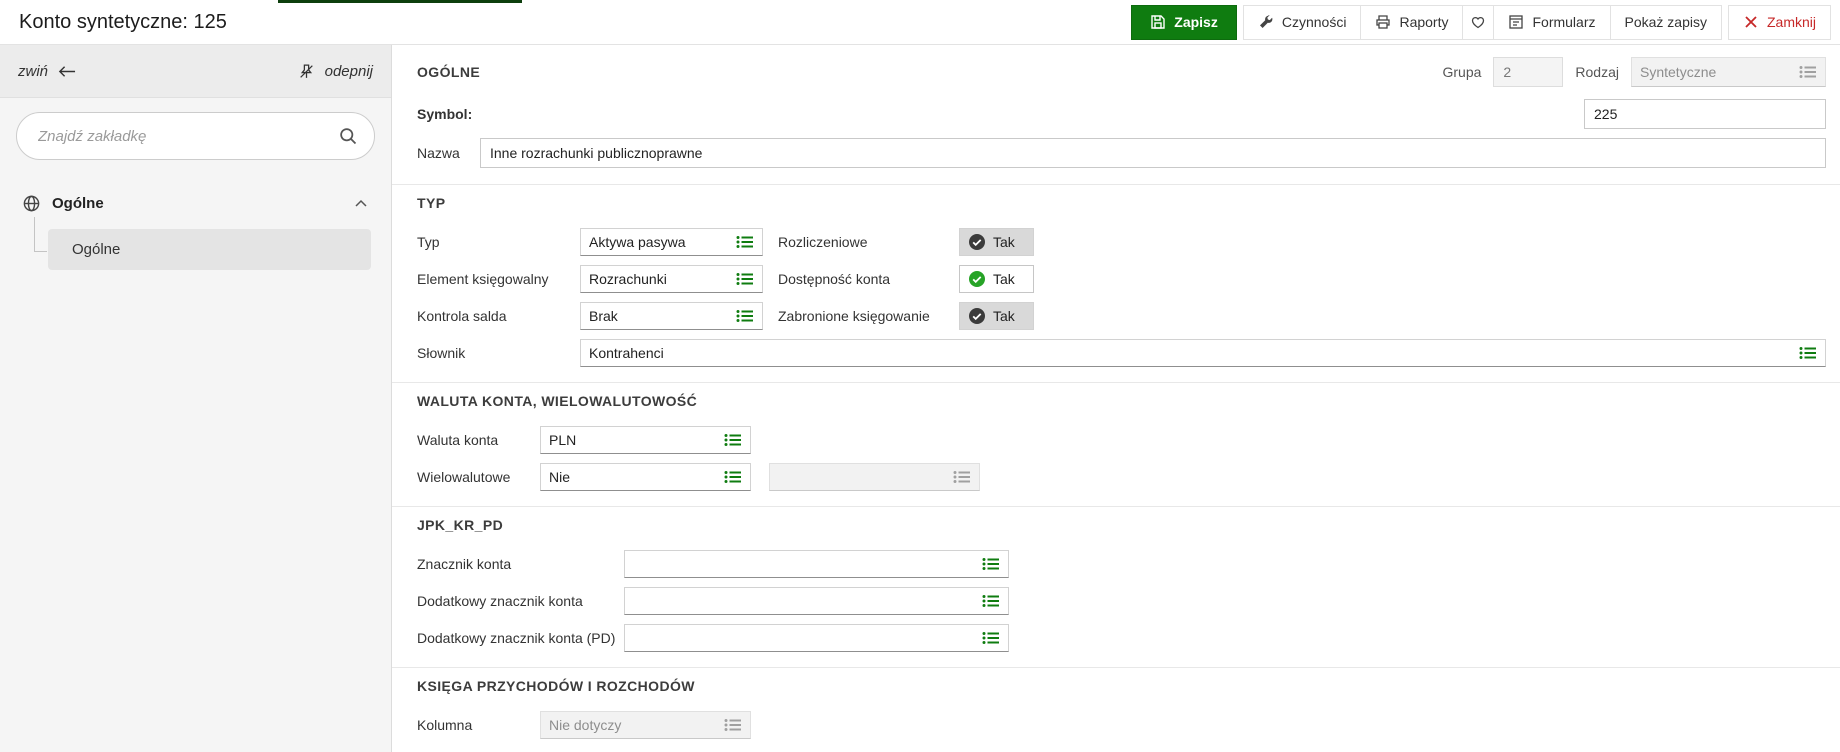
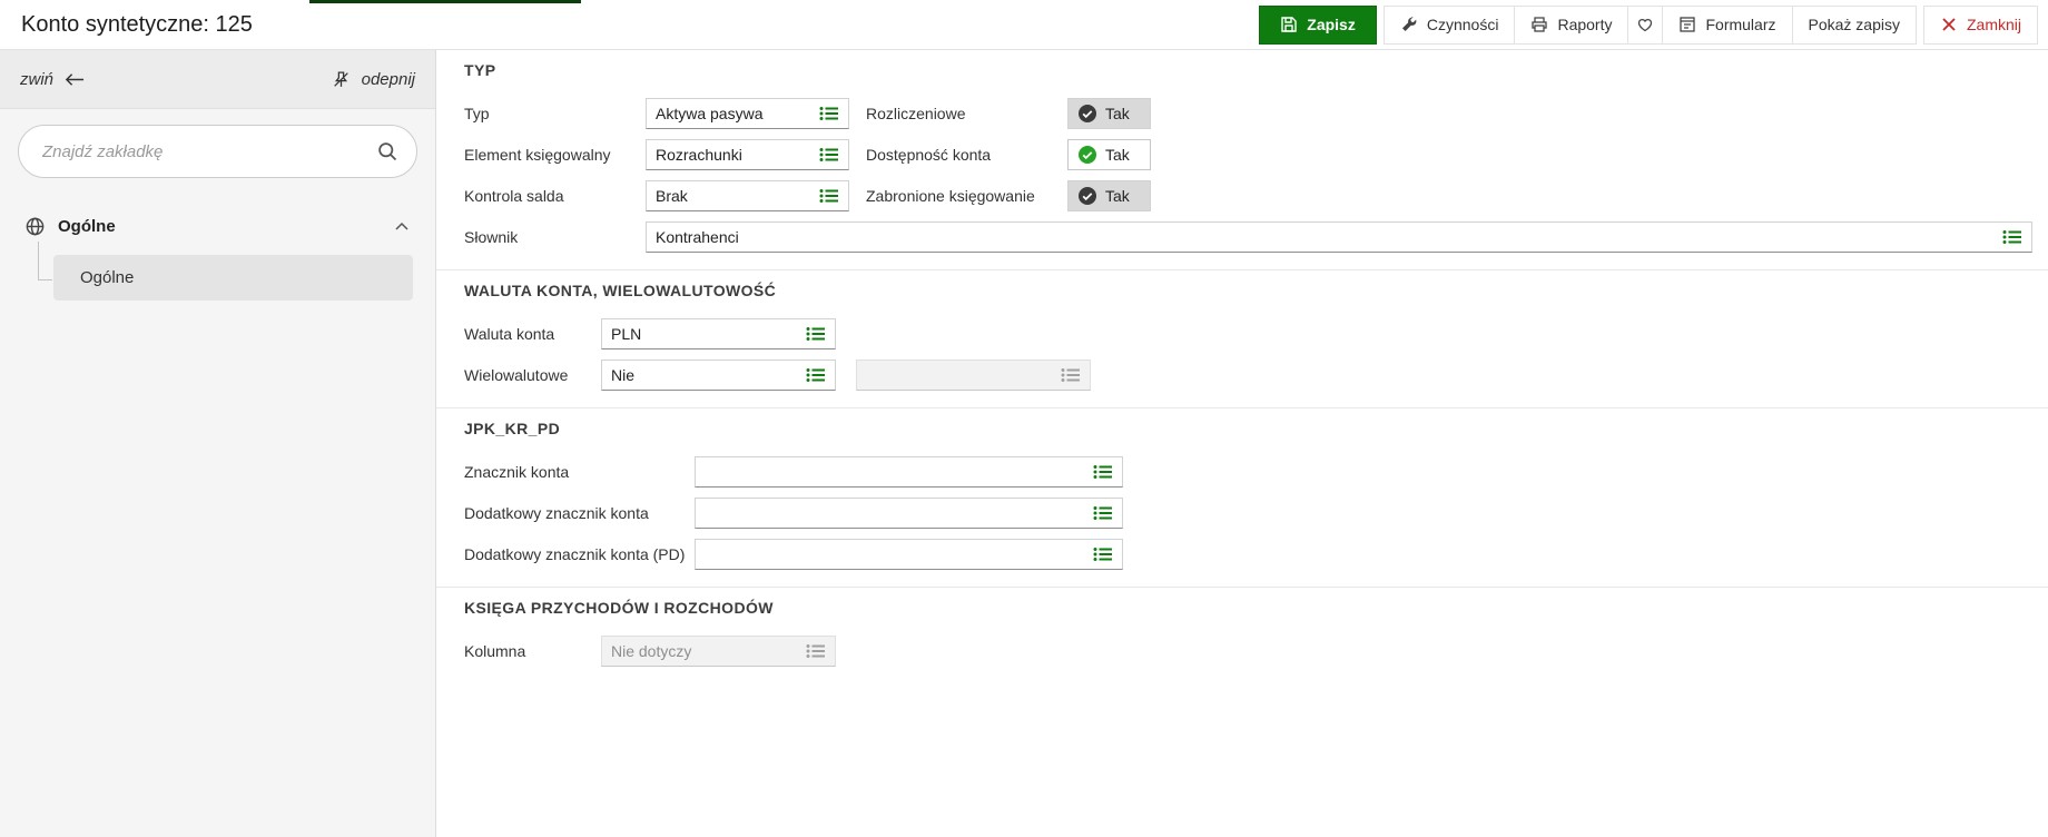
  Konto syntetyczne: 125
  Zapisz
  Czynności
  Raporty
  Formularz
  Pokaż zapisy
  Zamknij
  zwiń
  odepnij
  Znajdź zakładkę
  Ogólne
  Ogólne
- OGÓLNE
- Grupa
- 2
- Rodzaj
- Syntetyczne
- Symbol:
- 225
- Nazwa
- Inne rozrachunki publicznoprawne
  TYP
  Typ
  Aktywa pasywa
  Rozliczeniowe
  Tak
  Element księgowalny
  Rozrachunki
  Dostępność konta
  Tak
  Kontrola salda
  Brak
  Zabronione księgowanie
  Tak
  Słownik
  Kontrahenci
  WALUTA KONTA, WIELOWALUTOWOŚĆ
  Waluta konta
  PLN
  Wielowalutowe
  Nie
  JPK_KR_PD
  Znacznik konta
  Dodatkowy znacznik konta
  Dodatkowy znacznik konta (PD)
  KSIĘGA PRZYCHODÓW I ROZCHODÓW
  Kolumna
  Nie dotyczy
